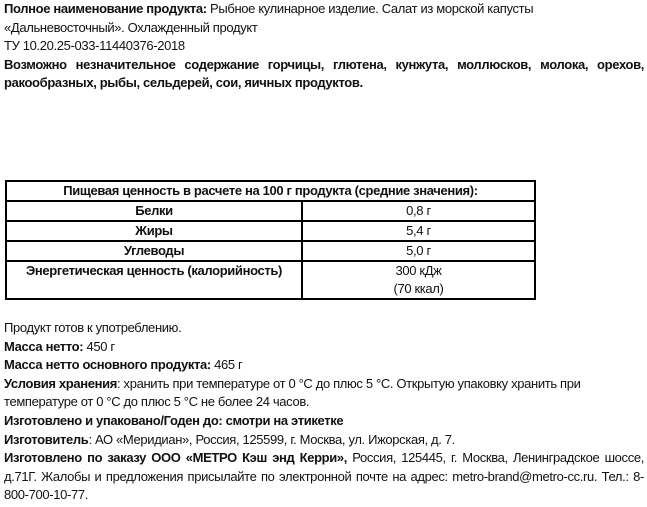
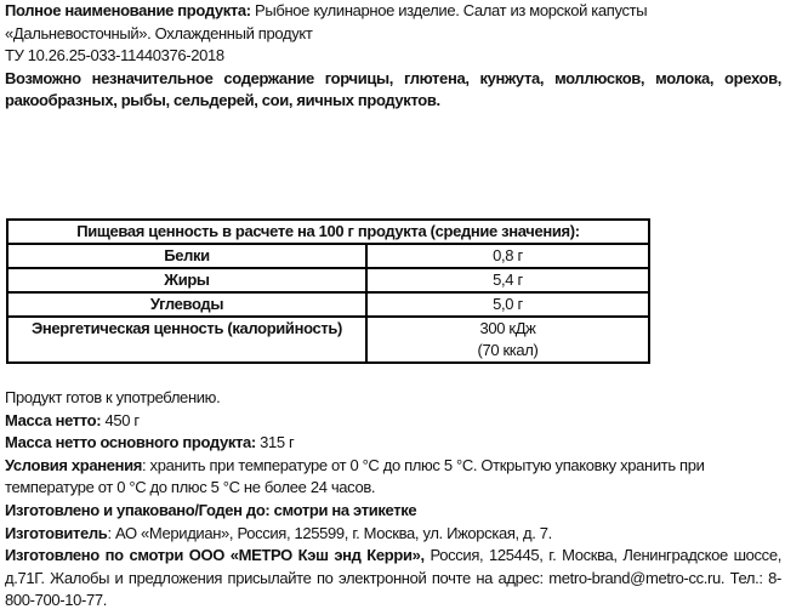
  Полное наименование продукта: Рыбное кулинарное изделие. Салат из морской капусты «Дальневосточный». Охлажденный продукт
- ТУ 10.20.25-033-11440376-2018
+ ТУ 10.26.25-033-11440376-2018
  Возможно незначительное содержание горчицы, глютена, кунжута, моллюсков, молока, орехов, ракообразных, рыбы, сельдерей, сои, яичных продуктов.
  Пищевая ценность в расчете на 100 г продукта (средние значения):
  Белки	0,8 г
  Жиры	5,4 г
  Углеводы	5,0 г
  Энергетическая ценность (калорийность)	300 кДж (70 ккал)
  Продукт готов к употреблению.
  Масса нетто: 450 г
- Масса нетто основного продукта: 465 г
+ Масса нетто основного продукта: 315 г
  Условия хранения: хранить при температуре от 0 °С до плюс 5 °С. Открытую упаковку хранить при температуре от 0 °С до плюс 5 °С не более 24 часов.
  Изготовлено и упаковано/Годен до: смотри на этикетке
  Изготовитель: АО «Меридиан», Россия, 125599, г. Москва, ул. Ижорская, д. 7.
- Изготовлено по заказу ООО «МЕТРО Кэш энд Керри», Россия, 125445, г. Москва, Ленинградское шоссе, д.71Г. Жалобы и предложения присылайте по электронной почте на адрес: metro-brand@metro-cc.ru. Тел.: 8-800-700-10-77.
+ Изготовлено по смотри ООО «МЕТРО Кэш энд Керри», Россия, 125445, г. Москва, Ленинградское шоссе, д.71Г. Жалобы и предложения присылайте по электронной почте на адрес: metro-brand@metro-cc.ru. Тел.: 8-800-700-10-77.
